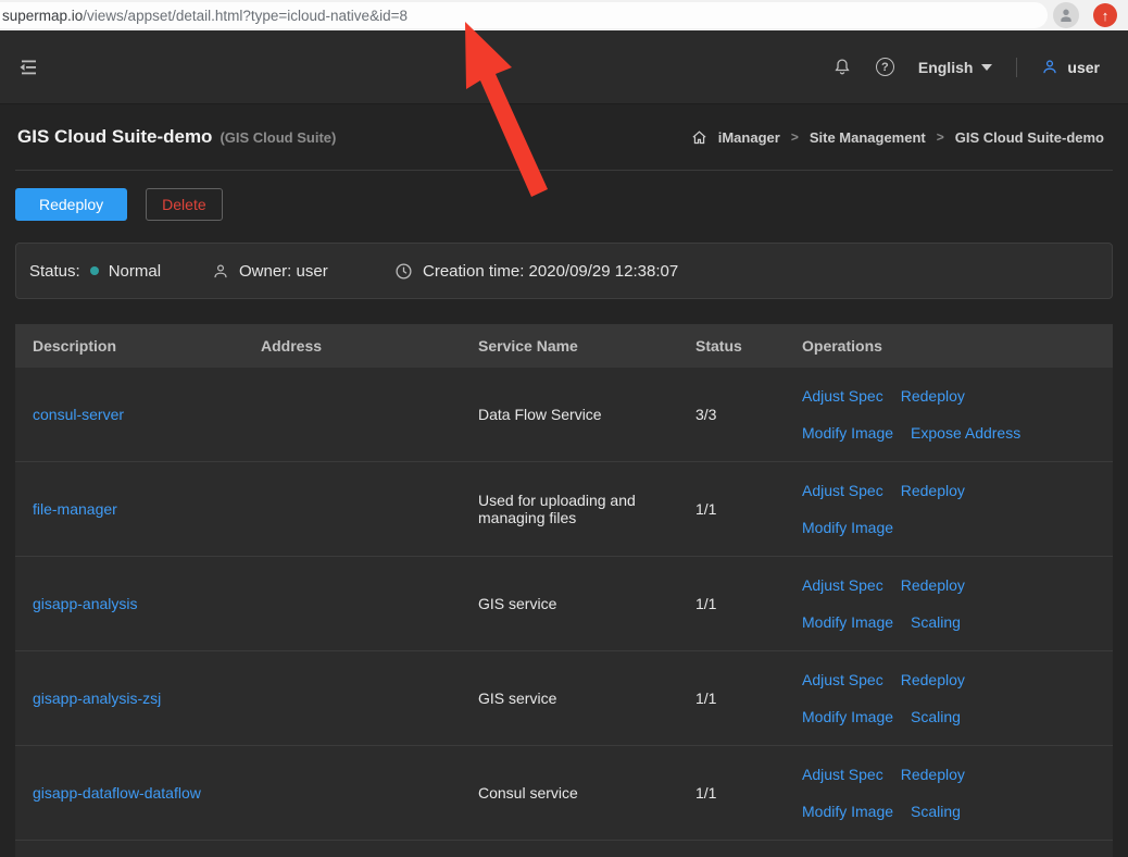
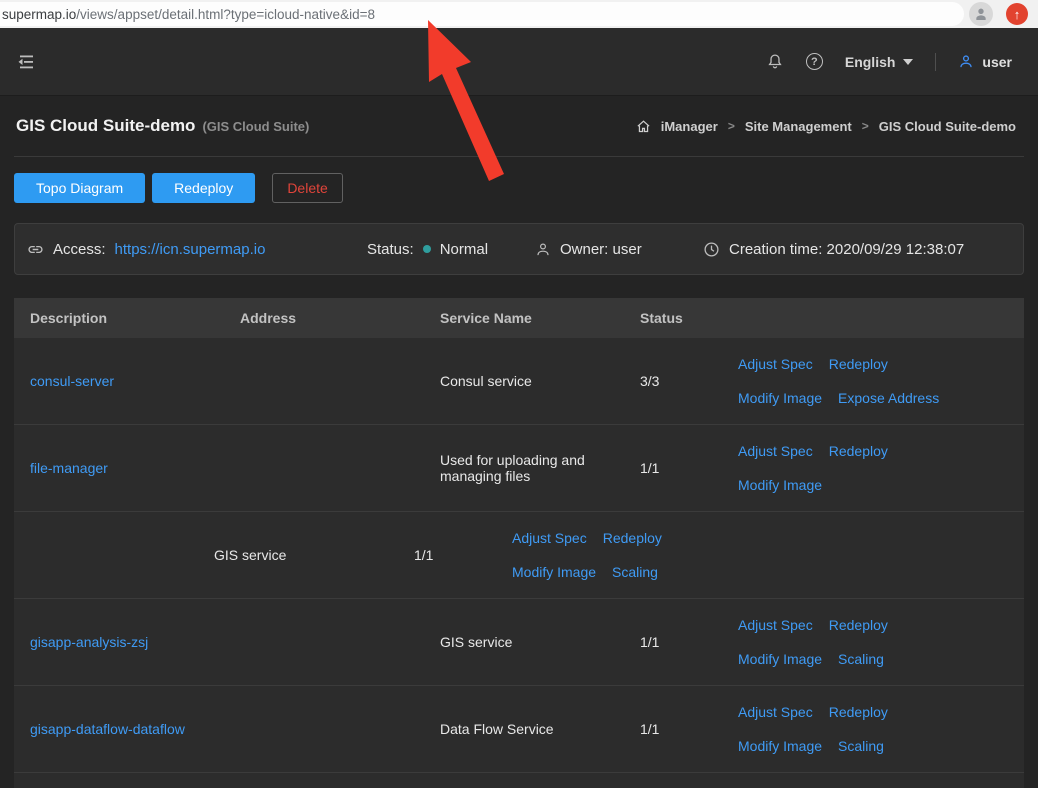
  supermap.io
  /views/appset/detail.html?type=icloud-native&id=8
  ↑
  ?
  English
  user
  GIS Cloud Suite-demo (GIS Cloud Suite)
  iManager
  >
  Site Management
  >
  GIS Cloud Suite-demo
+ Topo Diagram
  Redeploy
  Delete
+ Access:
+ https://icn.supermap.io
  Status:
  Normal
  Owner: user
  Creation time: 2020/09/29 12:38:07
  Description
  Address
  Service Name
  Status
- Operations
  consul-server
- Data Flow Service
+ Consul service
  3/3
  Adjust Spec
  Redeploy
  Modify Image
  Expose Address
  file-manager
  Used for uploading and managing files
  1/1
  Adjust Spec
  Redeploy
  Modify Image
- gisapp-analysis
  GIS service
  1/1
  Adjust Spec
  Redeploy
  Modify Image
  Scaling
  gisapp-analysis-zsj
  GIS service
  1/1
  Adjust Spec
  Redeploy
  Modify Image
  Scaling
  gisapp-dataflow-dataflow
- Consul service
+ Data Flow Service
  1/1
  Adjust Spec
  Redeploy
  Modify Image
  Scaling
